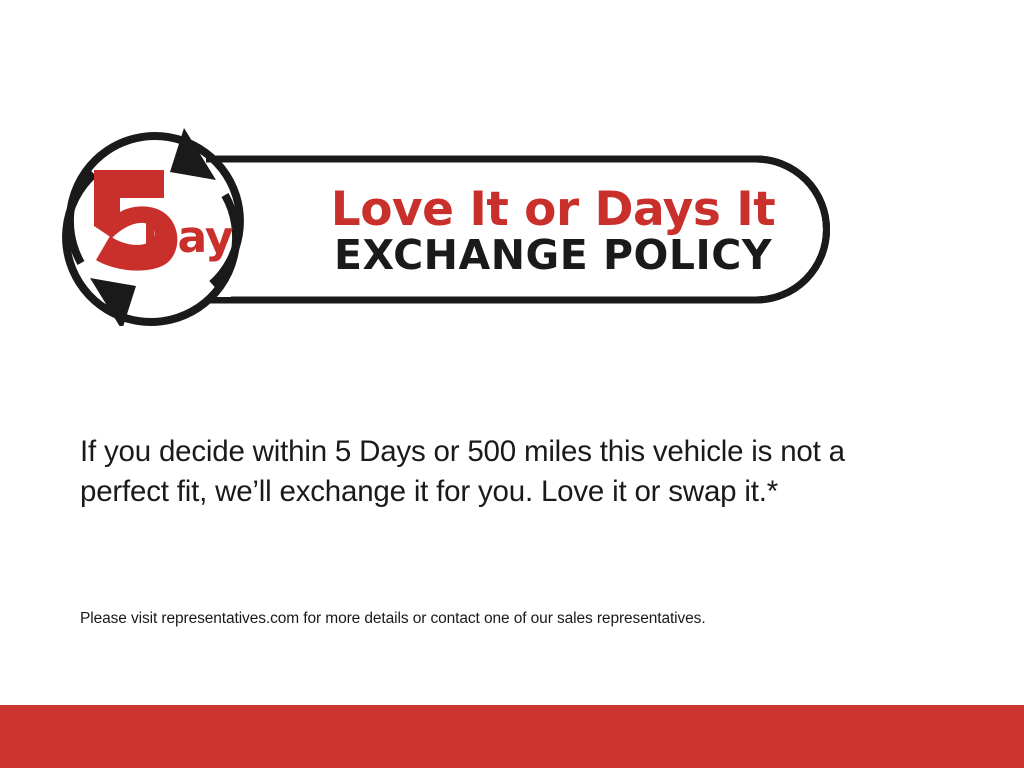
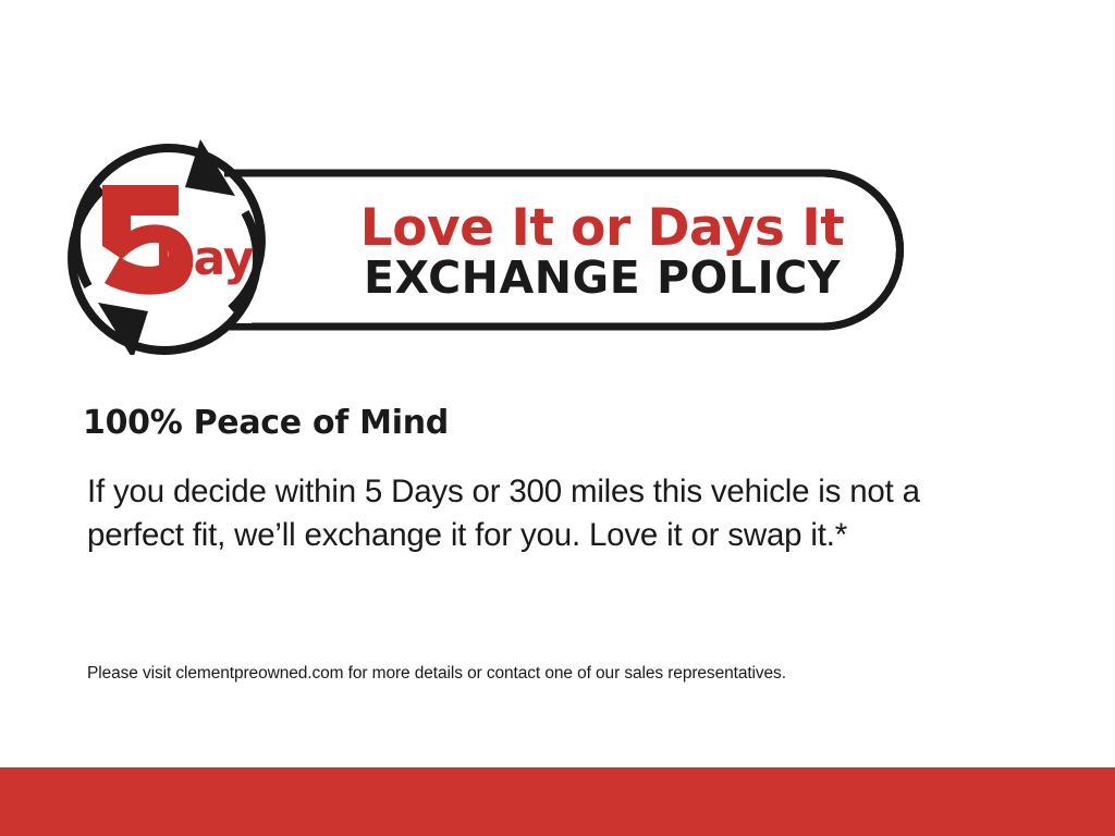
  Day
  Love It or Days It
  EXCHANGE POLICY
+ 100% Peace of Mind
- If you decide within 5 Days or 500 miles this vehicle is not a perfect fit, we’ll exchange it for you. Love it or swap it.*
+ If you decide within 5 Days or 300 miles this vehicle is not a perfect fit, we’ll exchange it for you. Love it or swap it.*
- Please visit representatives.com for more details or contact one of our sales representatives.
+ Please visit clementpreowned.com for more details or contact one of our sales representatives.
